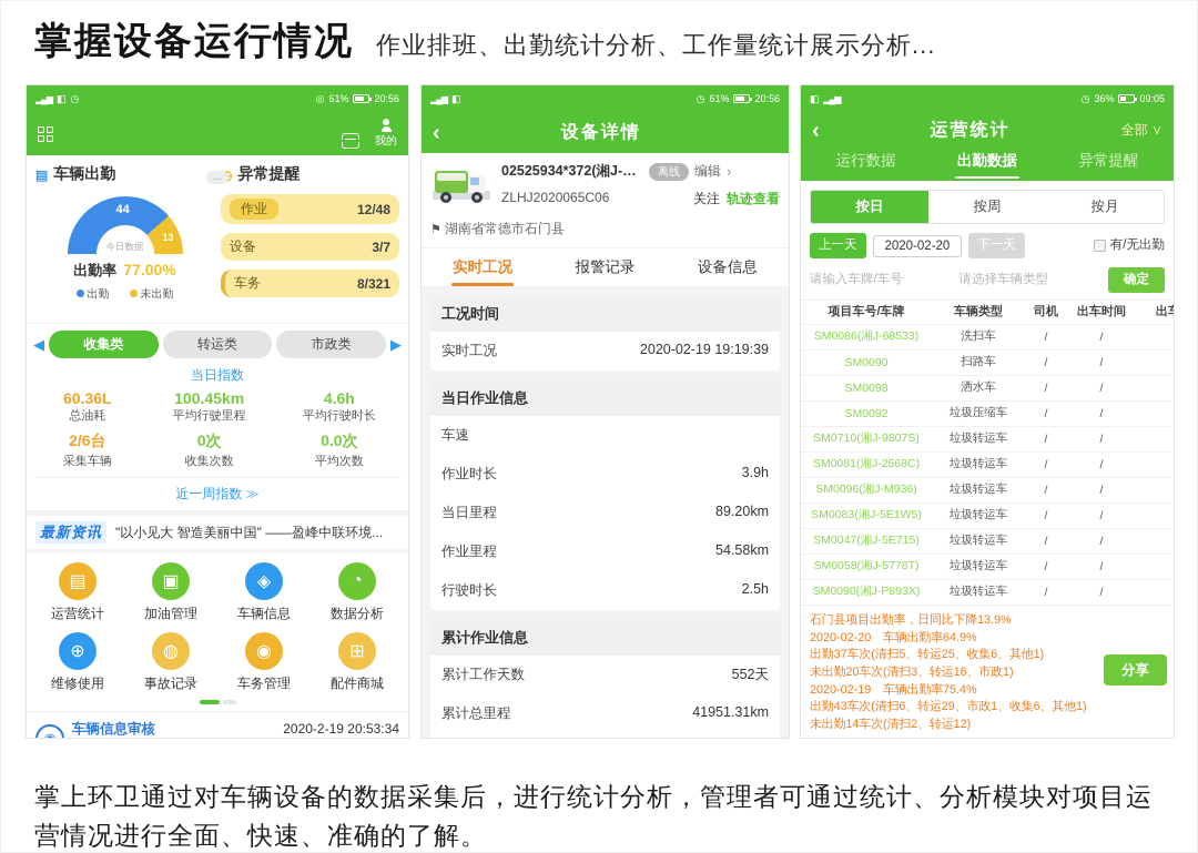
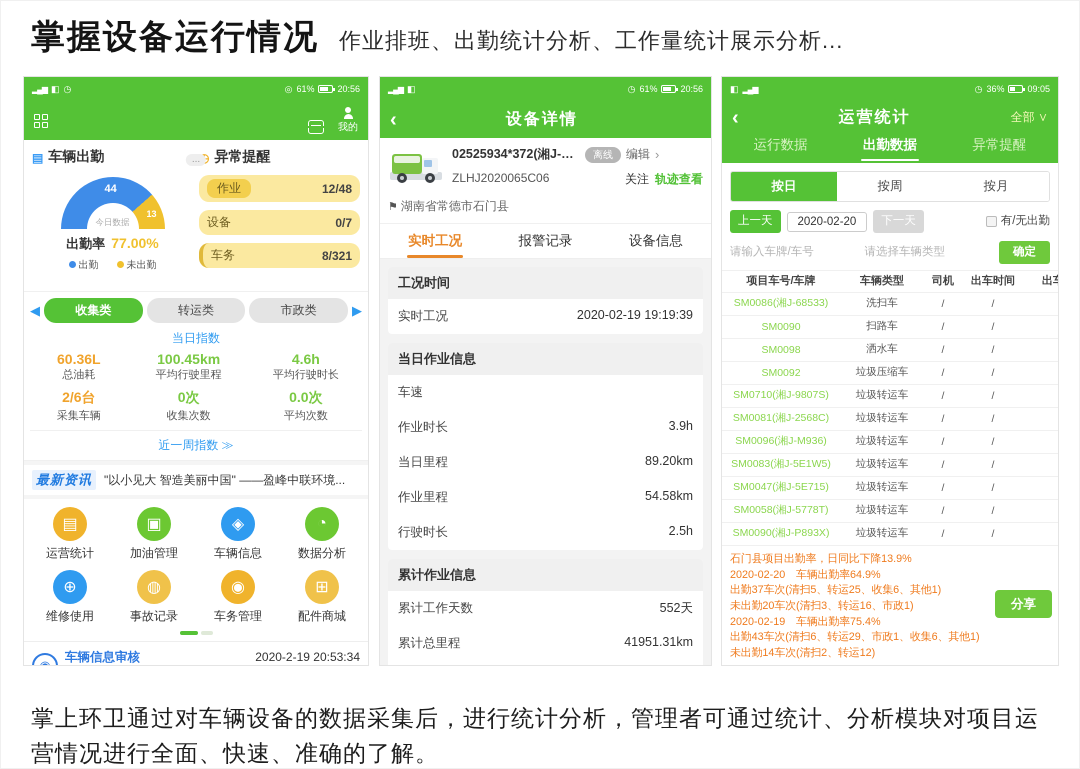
  掌握设备运行情况
  作业排班、出勤统计分析、工作量统计展示分析...
  ▂▄▆
  ◧
  ◷
  ◎
  61%
  20:56
  我的
  ▤
  车辆出勤
  44
  13
  今日数据
  出勤率
  77.00%
  出勤
  未出勤
  ...
  异常提醒
  作业
  12/48
  设备
- 3/7
+ 0/7
  车务
  8/321
  ◀
  收集类
  转运类
  市政类
  ▶
  当日指数
  60.36L
  总油耗
  100.45km
  平均行驶里程
  4.6h
  平均行驶时长
  2/6台
  采集车辆
  0次
  收集次数
  0.0次
  平均次数
  近一周指数 ≫
  最新资讯
  "以小见大 智造美丽中国" ——盈峰中联环境...
  ▤
  运营统计
  ▣
  加油管理
  ◈
  车辆信息
  ◔
  数据分析
  ⊕
  维修使用
  ◍
  事故记录
  ◉
  车务管理
  ⊞
  配件商城
  车辆信息审核
  2020-2-19 20:53:34
  ▂▄▆
  ◧
  ◷
  61%
  20:56
  ‹
  设备详情
  02525934*372(湘J-685
  离线
  编辑
  ›
  ZLHJ2020065C06
  关注 轨迹查看
  ⚑ 湖南省常德市石门县
  实时工况
  报警记录
  设备信息
  工况时间
  实时工况
  2020-02-19 19:19:39
  当日作业信息
  车速
  作业时长
  3.9h
  当日里程
  89.20km
  作业里程
  54.58km
  行驶时长
  2.5h
  累计作业信息
  累计工作天数
  552天
  累计总里程
  41951.31km
  ◧
  ▂▄▆
  ◷
  36%
  09:05
  ‹
  运营统计
  全部 ∨
  运行数据
  出勤数据
  异常提醒
  按日
  按周
  按月
  上一天
  2020-02-20
  下一天
  有/无出勤
  请输入车牌/车号
  请选择车辆类型
  确定
  项目车号/车牌
  车辆类型
  司机
  出车时间
  SM0086(湘J-68533)
  洗扫车
  /
  /
  SM0090
  扫路车
  /
  /
  SM0098
  洒水车
  /
  /
  SM0092
  垃圾压缩车
  /
  /
  SM0710(湘J-9807S)
  垃圾转运车
  /
  /
  SM0081(湘J-2568C)
  垃圾转运车
  /
  /
  SM0096(湘J-M936)
  垃圾转运车
  /
  /
  SM0083(湘J-5E1W5)
  垃圾转运车
  /
  /
  SM0047(湘J-5E715)
  垃圾转运车
  /
  /
  SM0058(湘J-5778T)
  垃圾转运车
  /
  /
  SM0090(湘J-P893X)
  垃圾转运车
  /
  /
  石门县项目出勤率，日同比下降13.9%
  2020-02-20 车辆出勤率64.9%
  出勤37车次(清扫5、转运25、收集6、其他1)
  未出勤20车次(清扫3、转运16、市政1)
  2020-02-19 车辆出勤率75.4%
  出勤43车次(清扫6、转运29、市政1、收集6、其他1)
  未出勤14车次(清扫2、转运12)
  分享
  掌上环卫通过对车辆设备的数据采集后，进行统计分析，管理者可通过统计、分析模块对项目运营情况进行全面、快速、准确的了解。
